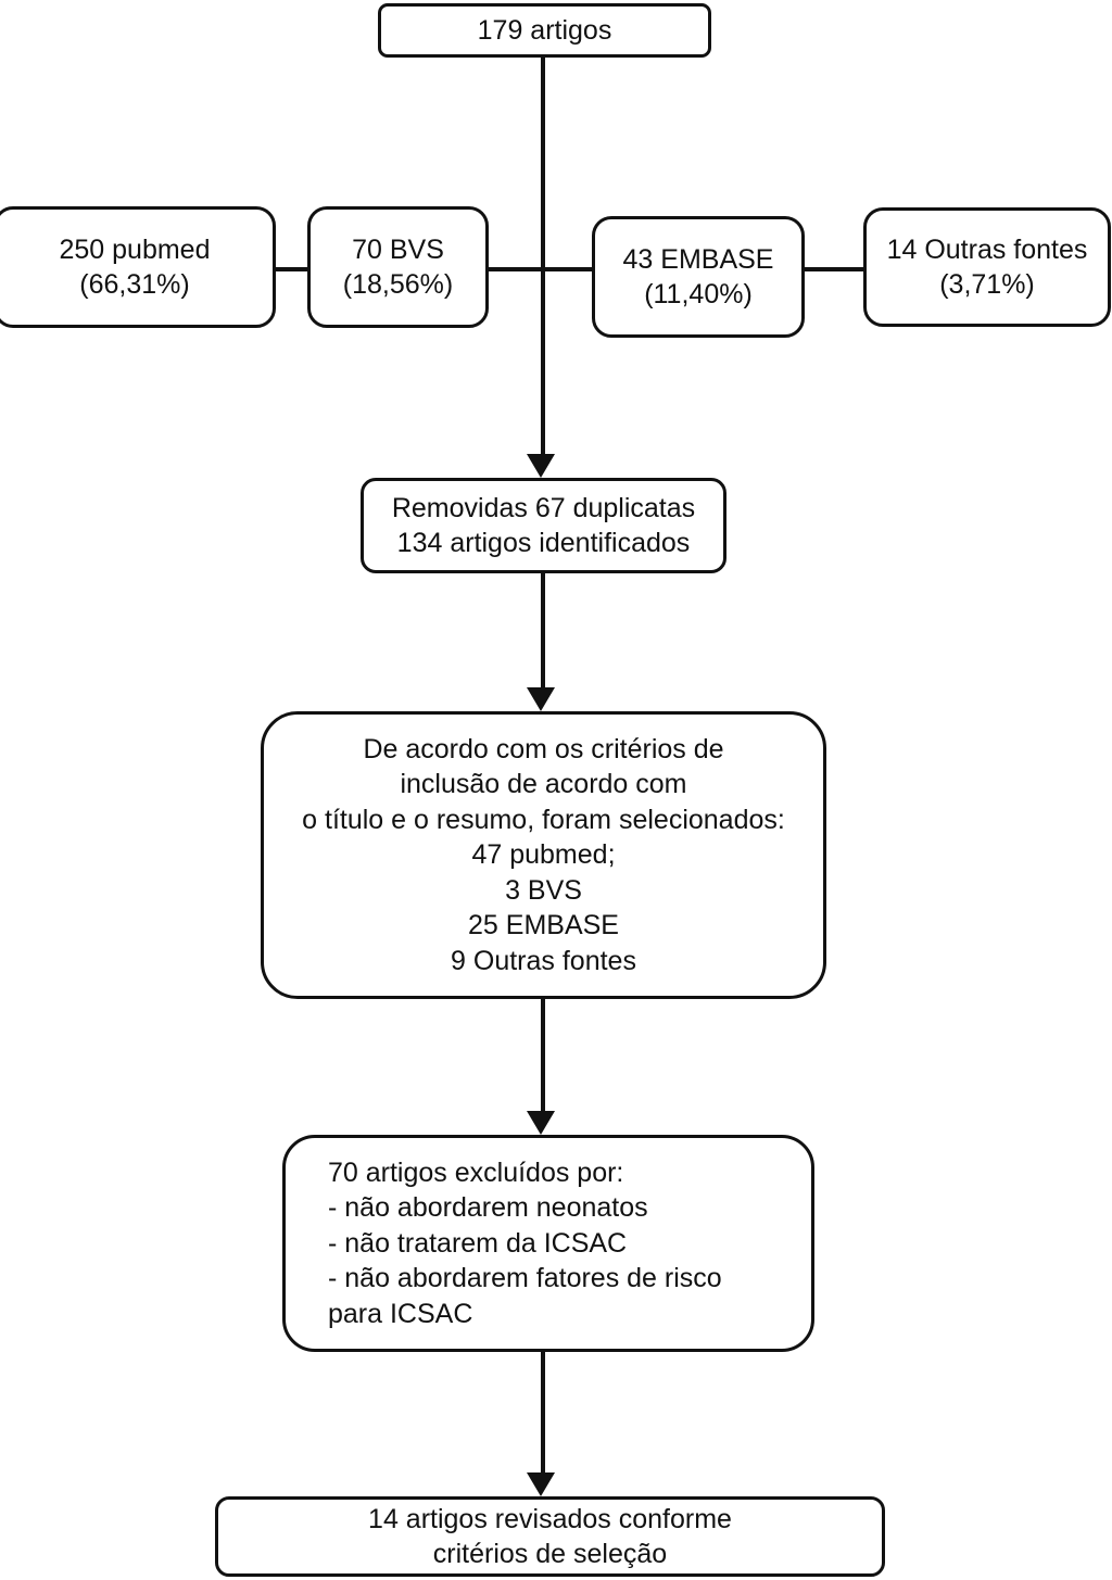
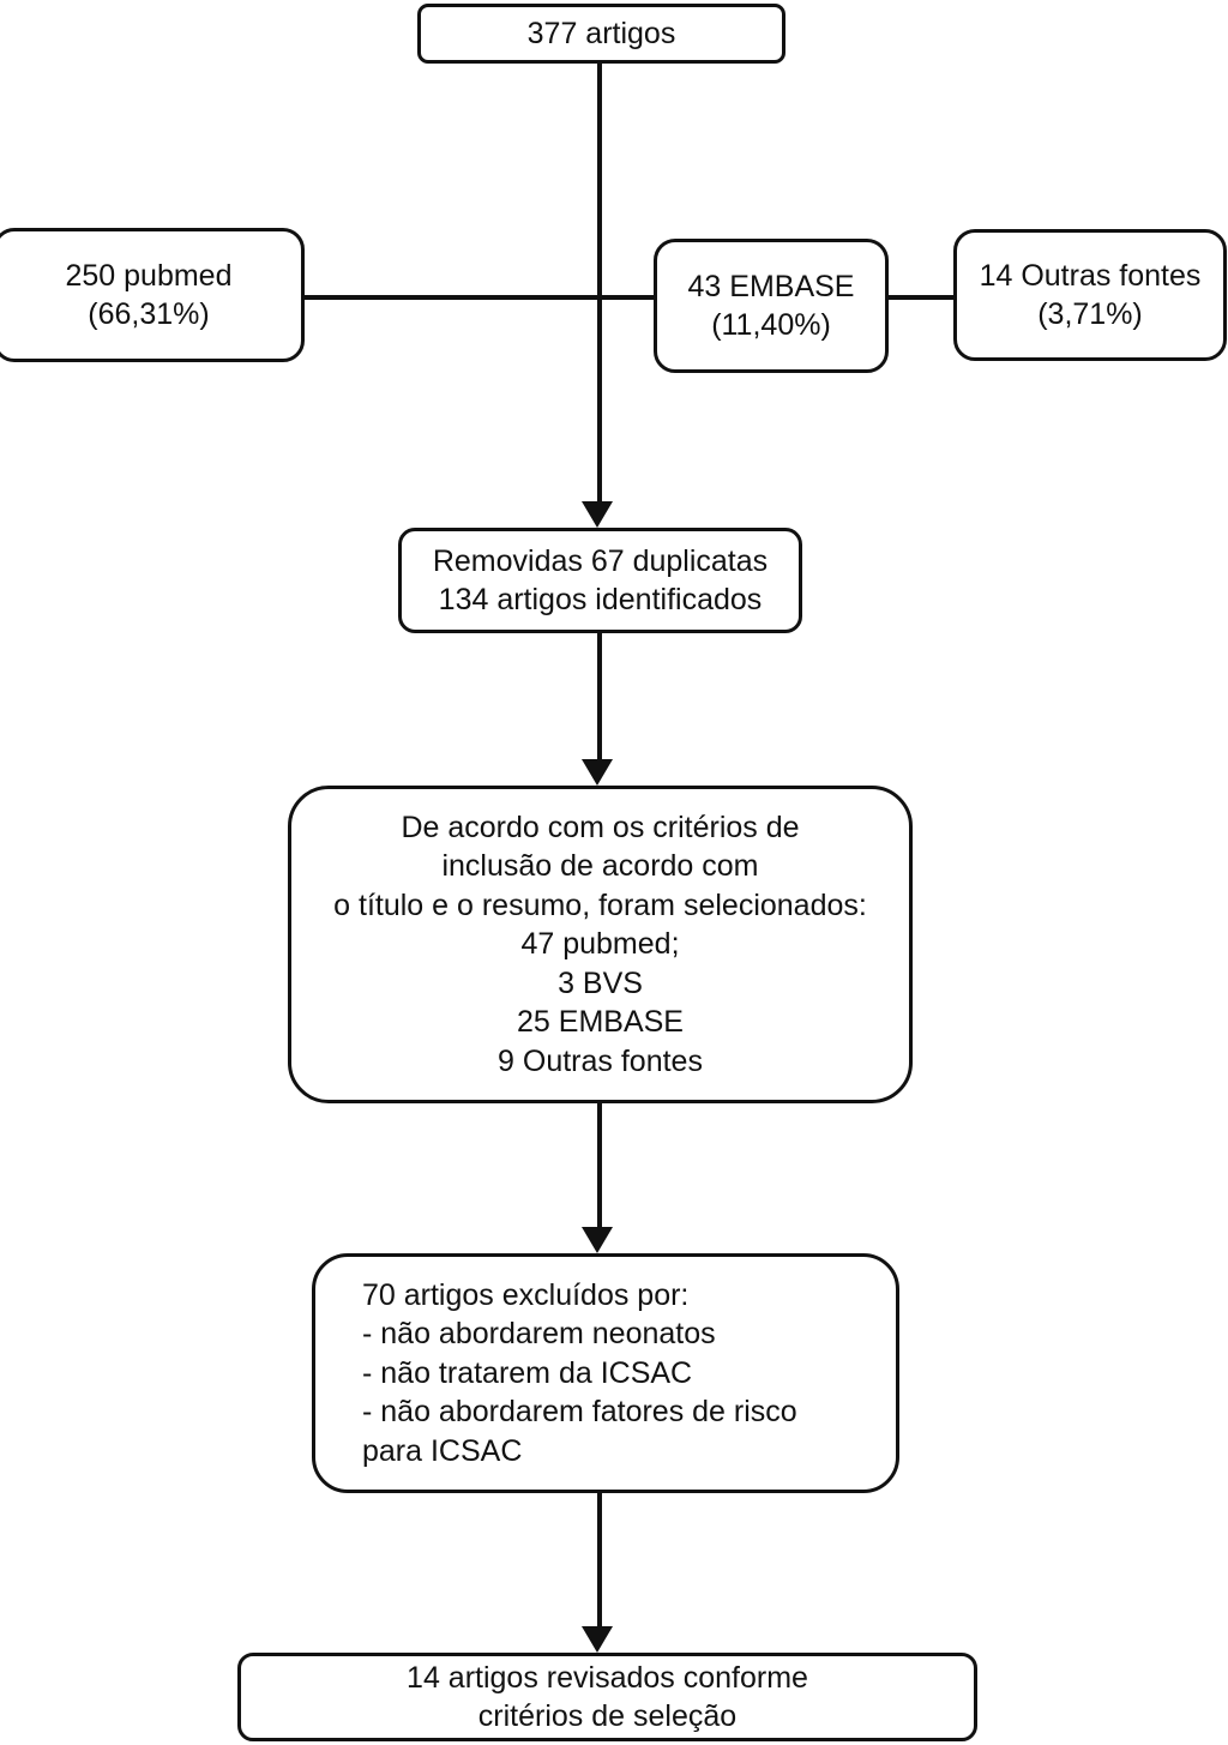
- 179 artigos
+ 377 artigos
  250 pubmed
  (66,31%)
- 70 BVS
- (18,56%)
  43 EMBASE
  (11,40%)
  14 Outras fontes
  (3,71%)
  Removidas 67 duplicatas
  134 artigos identificados
  De acordo com os critérios de
  inclusão de acordo com
  o título e o resumo, foram selecionados:
  47 pubmed;
  3 BVS
  25 EMBASE
  9 Outras fontes
  70 artigos excluídos por:
  - não abordarem neonatos
  - não tratarem da ICSAC
  - não abordarem fatores de risco
  para ICSAC
  14 artigos revisados conforme
  critérios de seleção
